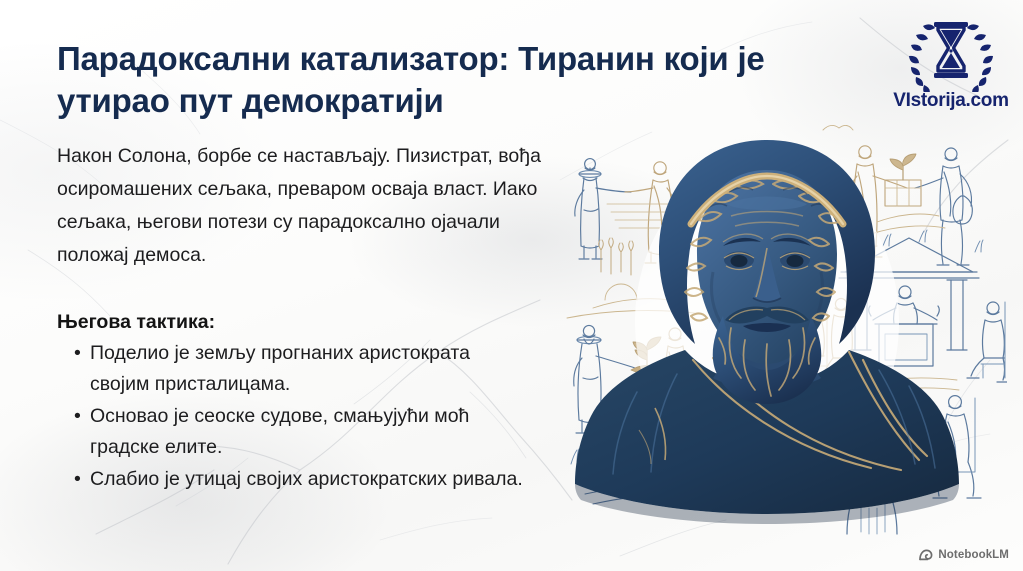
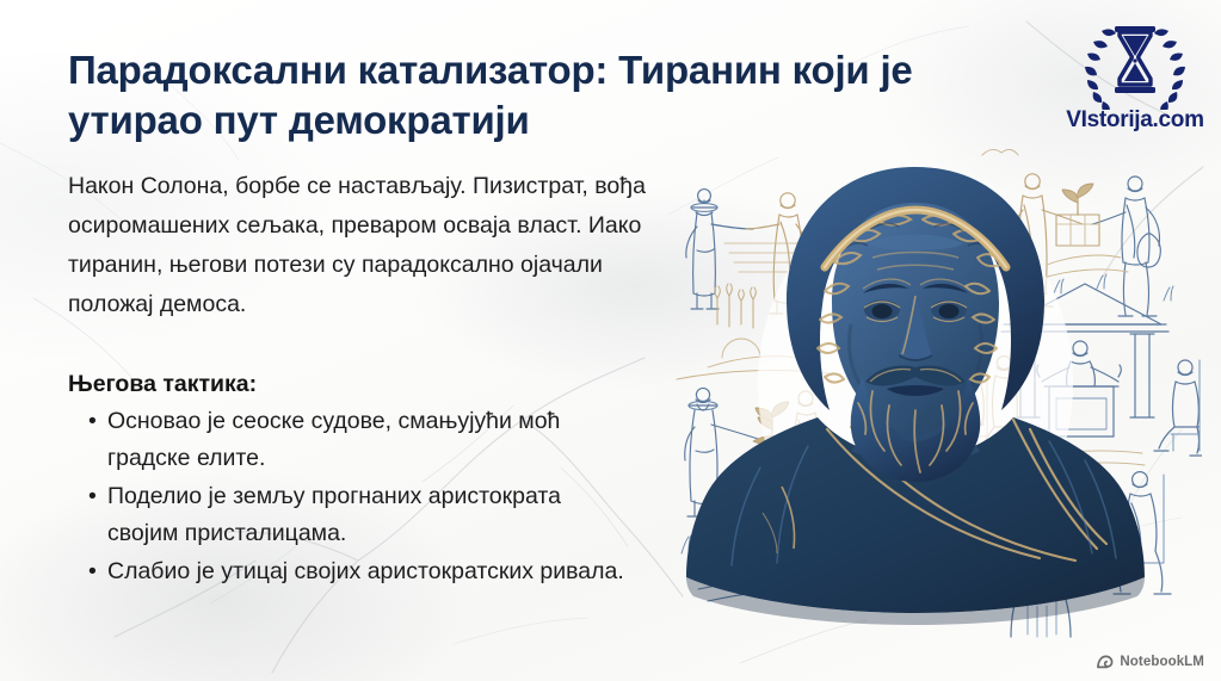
  Парадоксални катализатор: Тиранин који је утирао пут демократији
- Након Солона, борбе се настављају. Пизистрат, вођа осиромашених сељака, преваром осваја власт. Иако сељака, његови потези су парадоксално ојачали положај демоса.
+ Након Солона, борбе се настављају. Пизистрат, вођа осиромашених сељака, преваром осваја власт. Иако тиранин, његови потези су парадоксално ојачали положај демоса.
  Његова тактика:
  •
- Поделио је земљу прогнаних аристократа својим присталицама.
+ Основао је сеоске судове, смањујући моћ градске елите.
  •
- Основао је сеоске судове, смањујући моћ градске елите.
+ Поделио је земљу прогнаних аристократа својим присталицама.
  •
  Слабио је утицај својих аристократских ривала.
  VIstorija.com
  NotebookLM
